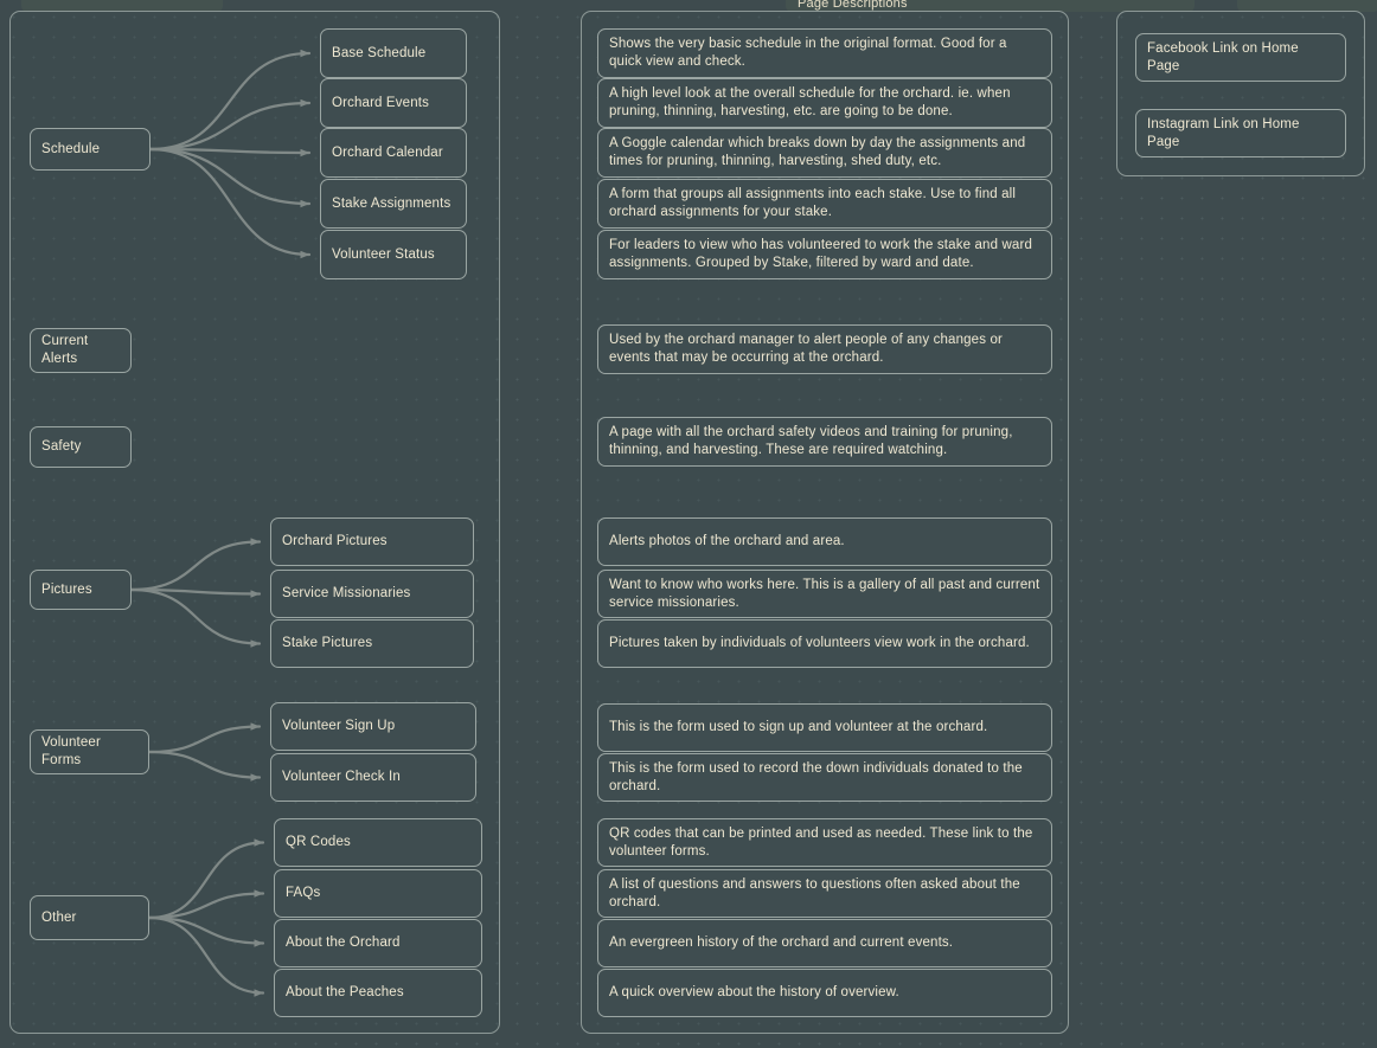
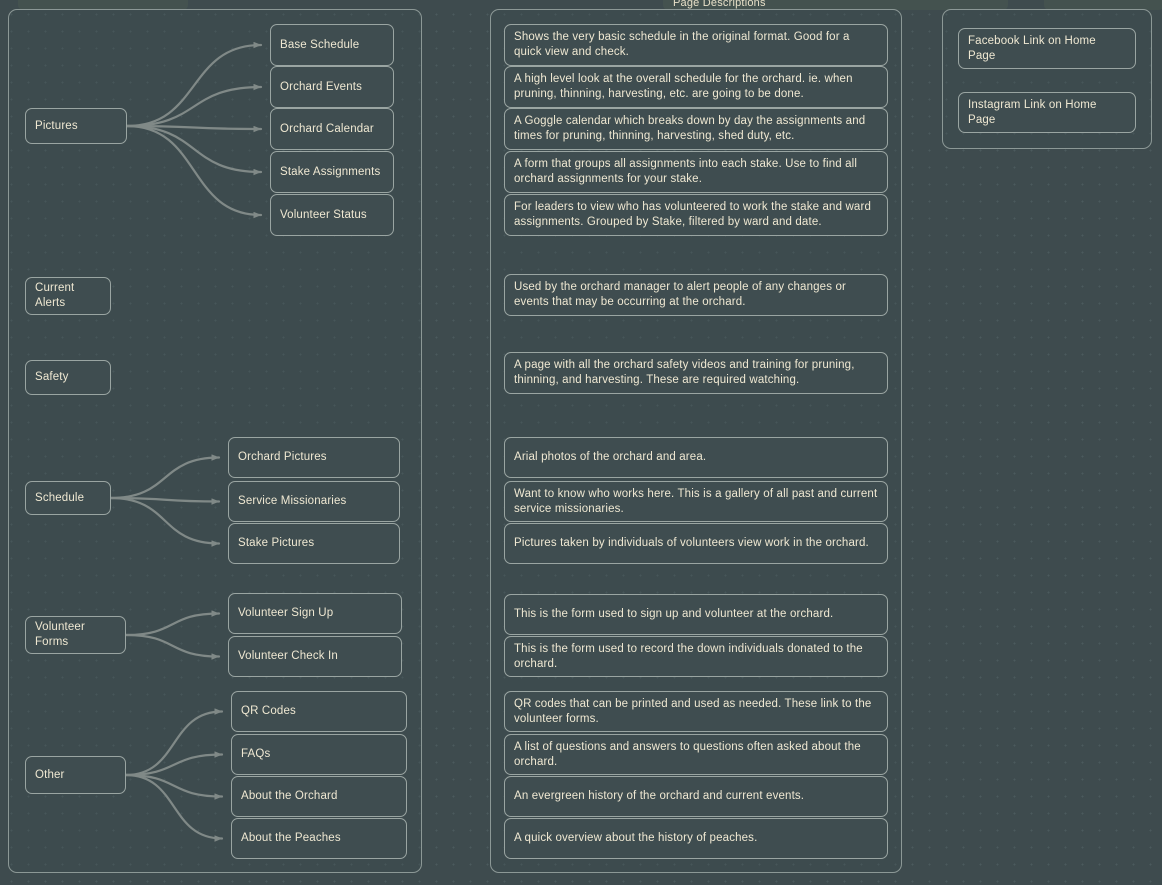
  Page Descriptions
- Schedule
+ Pictures
  Base Schedule
  Orchard Events
  Orchard Calendar
  Stake Assignments
  Volunteer Status
  Current Alerts
  Safety
- Pictures
+ Schedule
  Orchard Pictures
  Service Missionaries
  Stake Pictures
  Volunteer Forms
  Volunteer Sign Up
  Volunteer Check In
  Other
  QR Codes
  FAQs
  About the Orchard
  About the Peaches
  Shows the very basic schedule in the original format. Good for a quick view and check.
  A high level look at the overall schedule for the orchard. ie. when pruning, thinning, harvesting, etc. are going to be done.
  A Goggle calendar which breaks down by day the assignments and times for pruning, thinning, harvesting, shed duty, etc.
  A form that groups all assignments into each stake. Use to find all orchard assignments for your stake.
  For leaders to view who has volunteered to work the stake and ward assignments. Grouped by Stake, filtered by ward and date.
  Used by the orchard manager to alert people of any changes or events that may be occurring at the orchard.
  A page with all the orchard safety videos and training for pruning, thinning, and harvesting. These are required watching.
- Alerts photos of the orchard and area.
+ Arial photos of the orchard and area.
  Want to know who works here. This is a gallery of all past and current service missionaries.
  Pictures taken by individuals of volunteers view work in the orchard.
  This is the form used to sign up and volunteer at the orchard.
  This is the form used to record the down individuals donated to the orchard.
  QR codes that can be printed and used as needed. These link to the volunteer forms.
  A list of questions and answers to questions often asked about the orchard.
  An evergreen history of the orchard and current events.
- A quick overview about the history of overview.
+ A quick overview about the history of peaches.
  Facebook Link on Home Page
  Instagram Link on Home Page
